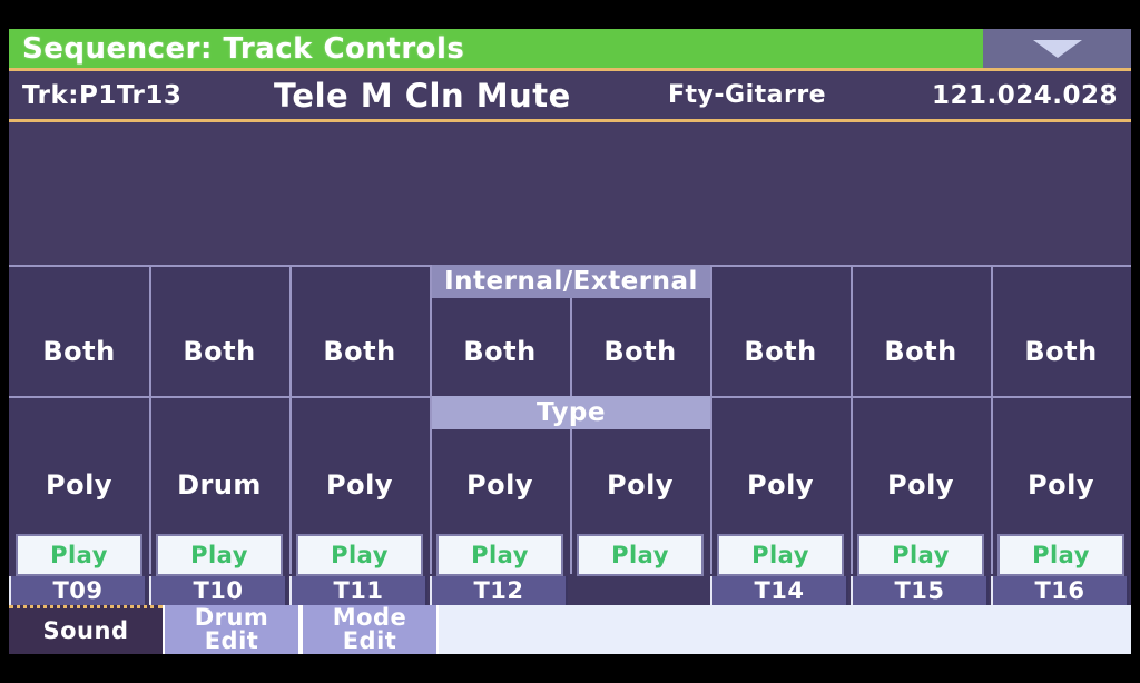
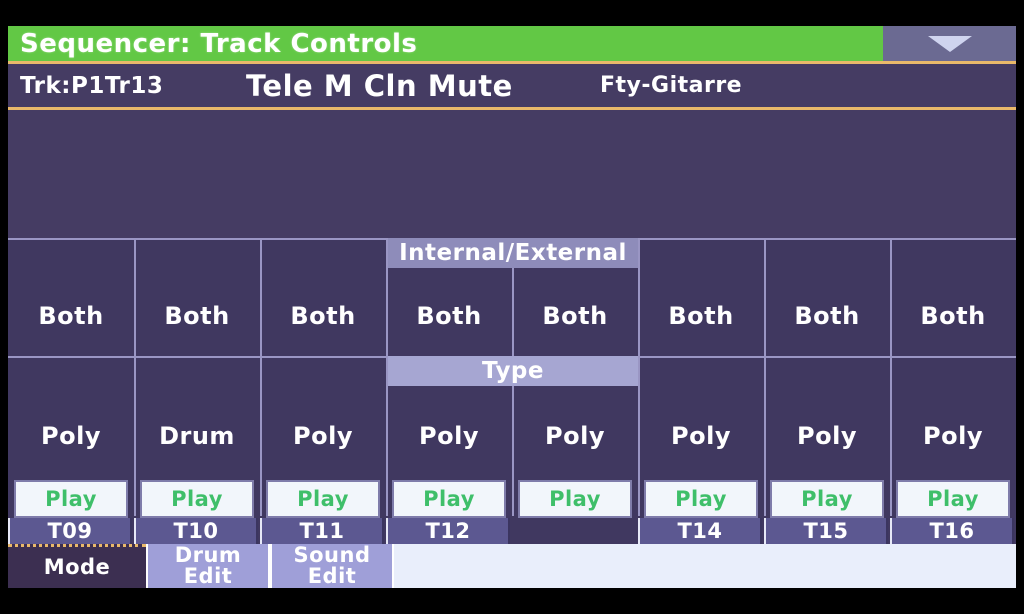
  Sequencer: Track Controls
  Trk:P1Tr13
  Tele M Cln Mute
  Fty-Gitarre
- 121.024.028
  Internal/External
  Type
  Both
  Poly
  Play
  Both
  Drum
  Play
  Both
  Poly
  Play
  Both
  Poly
  Play
  Both
  Poly
  Play
  Both
  Poly
  Play
  Both
  Poly
  Play
  Both
  Poly
  Play
  T09
  T10
  T11
  T12
  T14
  T15
  T16
- Sound
+ Mode
  Drum
  Edit
- Mode
+ Sound
  Edit
